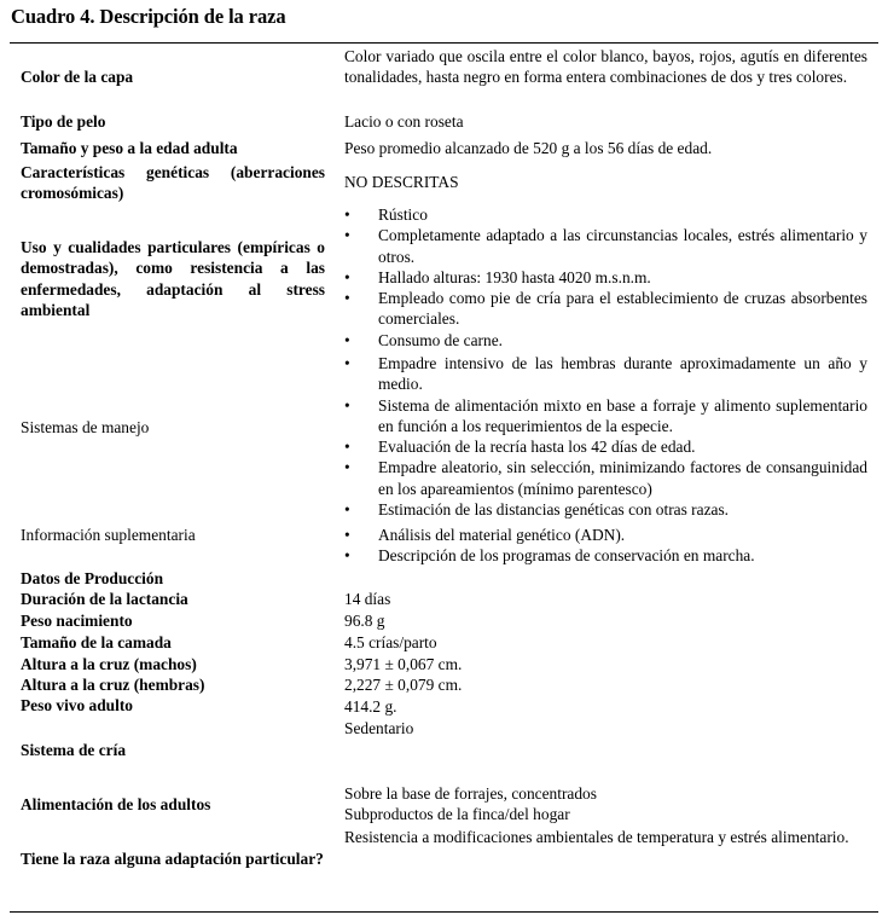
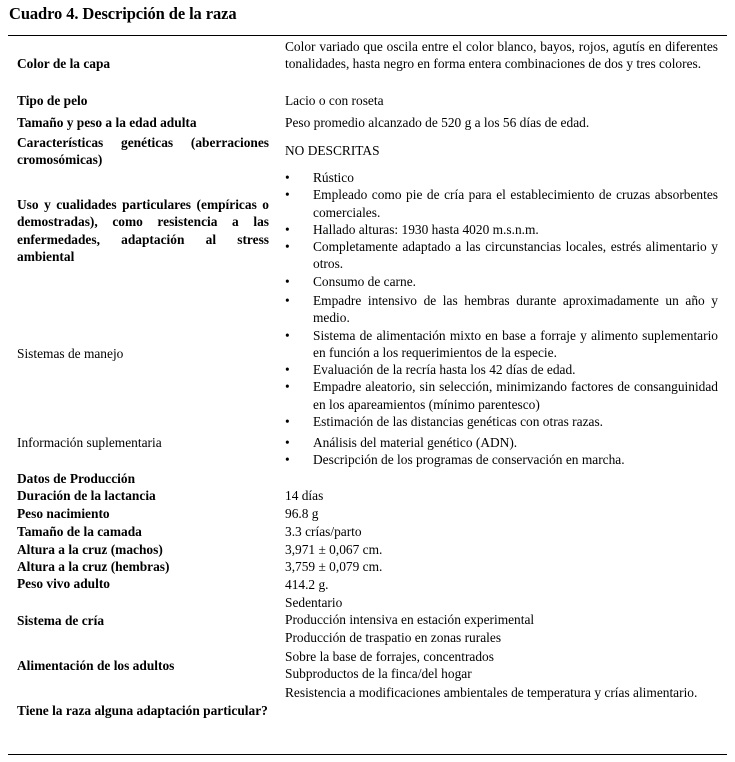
  Cuadro 4. Descripción de la raza
  Color de la capa
  Color variado que oscila entre el color blanco, bayos, rojos, agutís en diferentes tonalidades, hasta negro en forma entera combinaciones de dos y tres colores.
  Tipo de pelo
  Lacio o con roseta
  Tamaño y peso a la edad adulta
  Peso promedio alcanzado de 520 g a los 56 días de edad.
  Características genéticas (aberraciones cromosómicas)
  NO DESCRITAS
  Uso y cualidades particulares (empíricas o demostradas), como resistencia a las enfermedades, adaptación al stress ambiental
  •
  Rústico
  •
- Completamente adaptado a las circunstancias locales, estrés alimentario y otros.
+ Empleado como pie de cría para el establecimiento de cruzas absorbentes comerciales.
  •
  Hallado alturas: 1930 hasta 4020 m.s.n.m.
  •
- Empleado como pie de cría para el establecimiento de cruzas absorbentes comerciales.
+ Completamente adaptado a las circunstancias locales, estrés alimentario y otros.
  •
  Consumo de carne.
  Sistemas de manejo
  •
  Empadre intensivo de las hembras durante aproximadamente un año y medio.
  •
  Sistema de alimentación mixto en base a forraje y alimento suplementario en función a los requerimientos de la especie.
  •
  Evaluación de la recría hasta los 42 días de edad.
  •
  Empadre aleatorio, sin selección, minimizando factores de consanguinidad en los apareamientos (mínimo parentesco)
  •
  Estimación de las distancias genéticas con otras razas.
  Información suplementaria
  •
  Análisis del material genético (ADN).
  •
  Descripción de los programas de conservación en marcha.
  Datos de Producción
  Duración de la lactancia
  14 días
  Peso nacimiento
  96.8 g
  Tamaño de la camada
- 4.5 crías/parto
+ 3.3 crías/parto
  Altura a la cruz (machos)
  3,971 ± 0,067 cm.
  Altura a la cruz (hembras)
- 2,227 ± 0,079 cm.
+ 3,759 ± 0,079 cm.
  Peso vivo adulto
  414.2 g.
  Sistema de cría
  Sedentario
+ Producción intensiva en estación experimental
+ Producción de traspatio en zonas rurales
  Alimentación de los adultos
  Sobre la base de forrajes, concentrados
  Subproductos de la finca/del hogar
  Tiene la raza alguna adaptación particular?
- Resistencia a modificaciones ambientales de temperatura y estrés alimentario.
+ Resistencia a modificaciones ambientales de temperatura y crías alimentario.
